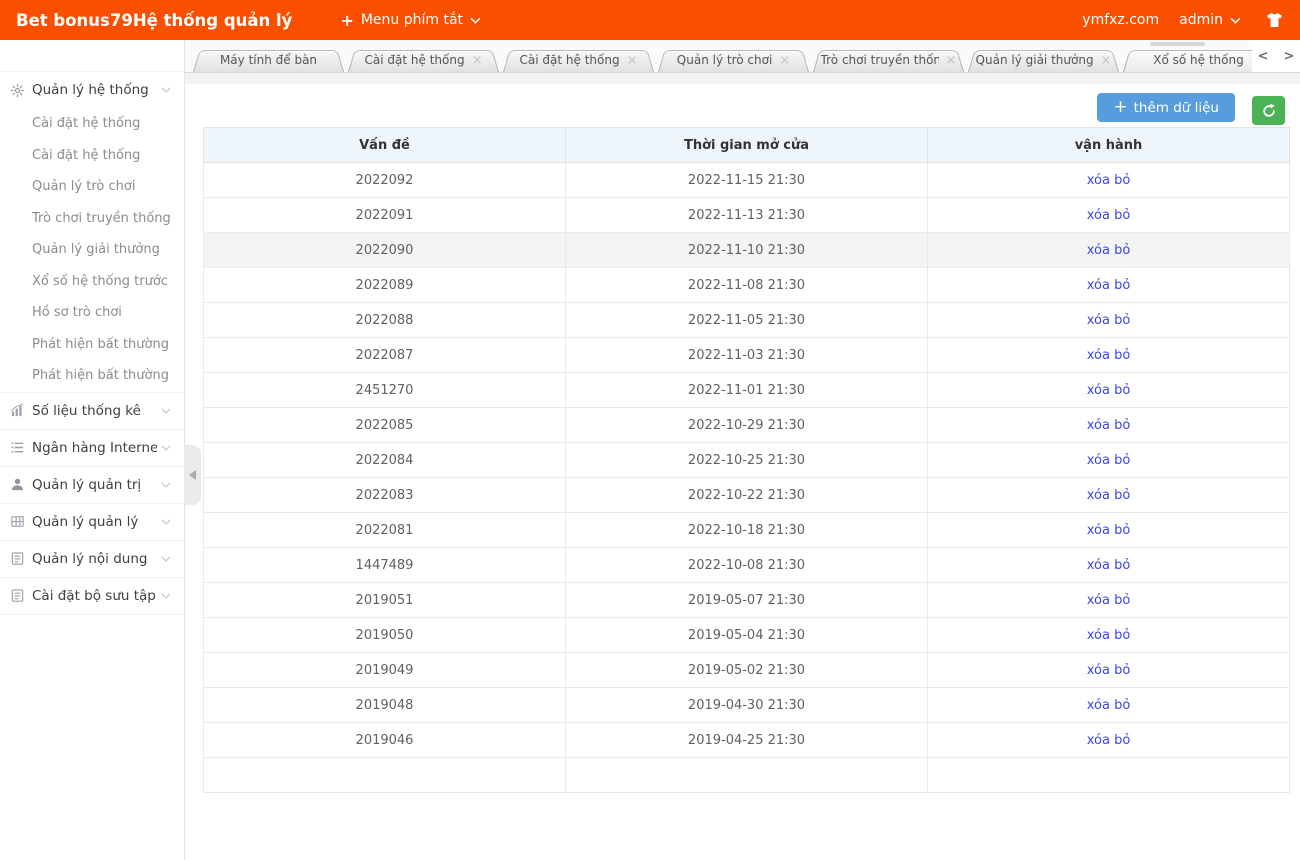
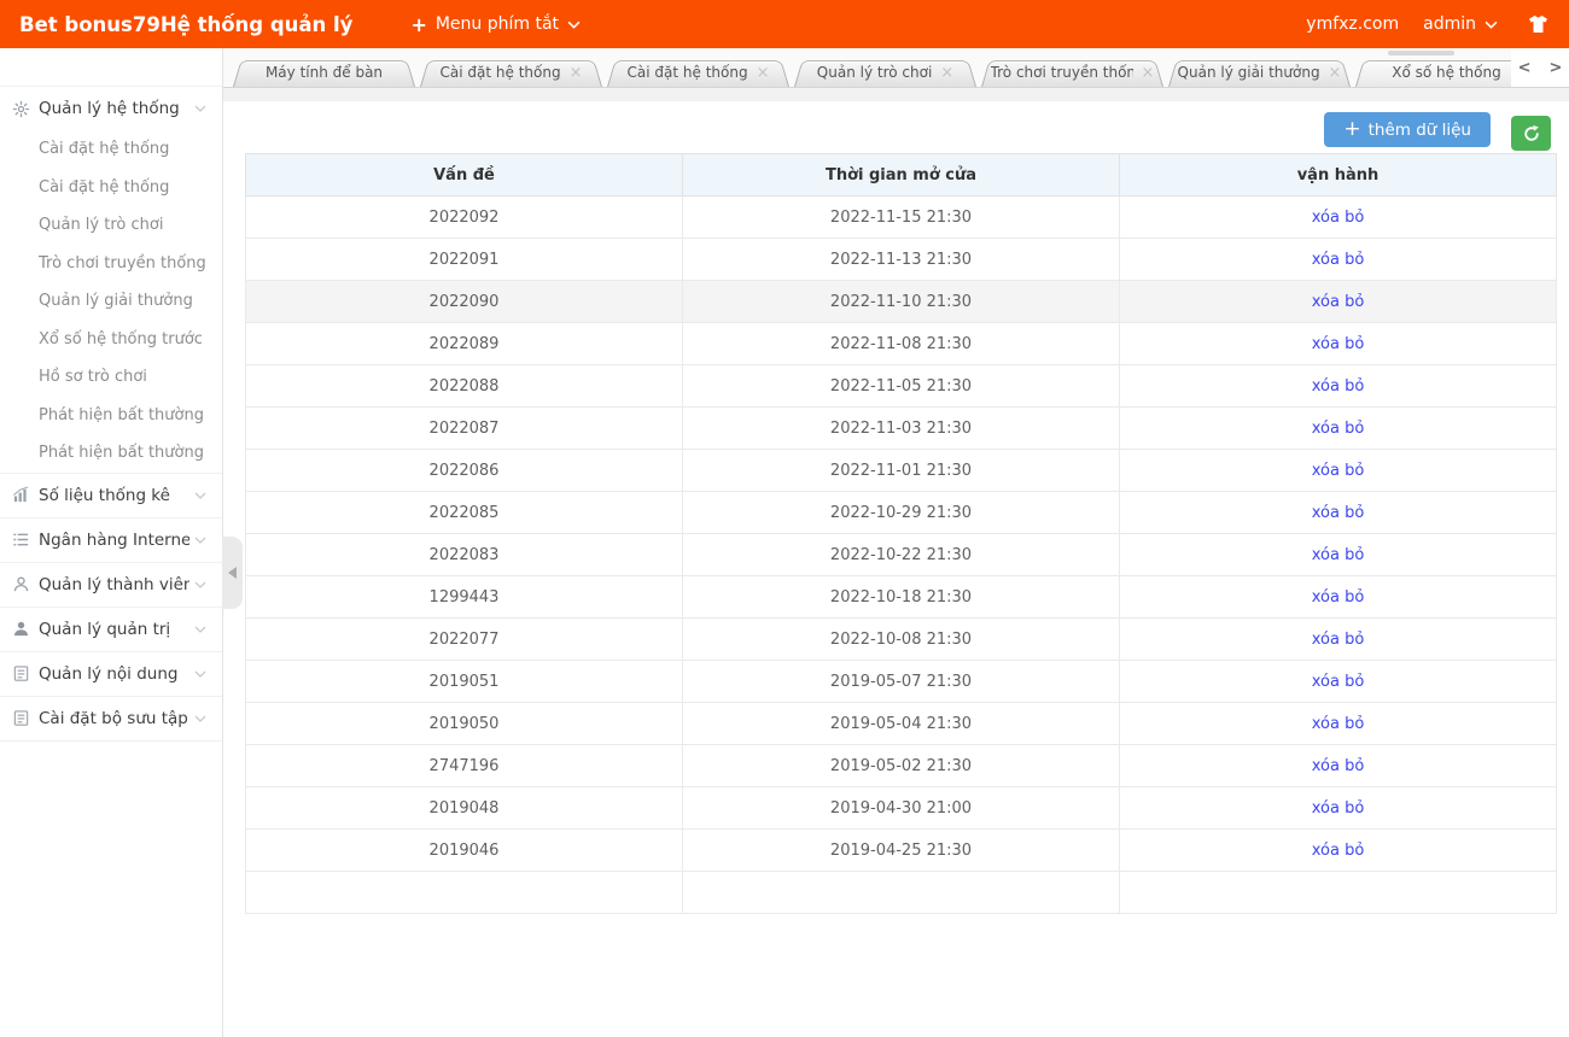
  Bet bonus79Hệ thống quản lý
  +
  Menu phím tắt
  ymfxz.com
  admin
  Quản lý hệ thống
  Cài đặt hệ thống
  Cài đặt hệ thống
  Quản lý trò chơi
  Trò chơi truyền thống
  Quản lý giải thưởng
  Xổ số hệ thống trước
  Hồ sơ trò chơi
  Phát hiện bất thường
  Phát hiện bất thường
  Số liệu thống kê
  Ngân hàng Interne
+ Quản lý thành viên
  Quản lý quản trị
- Quản lý quản lý
  Quản lý nội dung
  Cài đặt bộ sưu tập
  Máy tính để bàn
  Cài đặt hệ thống
  ×
  Cài đặt hệ thống
  ×
  Quản lý trò chơi
  ×
  Trò chơi truyền thốn
  ×
  Quản lý giải thưởng
  ×
  Xổ số hệ thống
  <
  >
  +
  thêm dữ liệu
  Vấn đề	Thời gian mở cửa	vận hành
  2022092	2022-11-15 21:30	xóa bỏ
  2022091	2022-11-13 21:30	xóa bỏ
  2022090	2022-11-10 21:30	xóa bỏ
  2022089	2022-11-08 21:30	xóa bỏ
  2022088	2022-11-05 21:30	xóa bỏ
  2022087	2022-11-03 21:30	xóa bỏ
- 2451270	2022-11-01 21:30	xóa bỏ
+ 2022086	2022-11-01 21:30	xóa bỏ
  2022085	2022-10-29 21:30	xóa bỏ
- 2022084	2022-10-25 21:30	xóa bỏ
  2022083	2022-10-22 21:30	xóa bỏ
- 2022081	2022-10-18 21:30	xóa bỏ
+ 1299443	2022-10-18 21:30	xóa bỏ
- 1447489	2022-10-08 21:30	xóa bỏ
+ 2022077	2022-10-08 21:30	xóa bỏ
  2019051	2019-05-07 21:30	xóa bỏ
  2019050	2019-05-04 21:30	xóa bỏ
- 2019049	2019-05-02 21:30	xóa bỏ
+ 2747196	2019-05-02 21:30	xóa bỏ
- 2019048	2019-04-30 21:30	xóa bỏ
+ 2019048	2019-04-30 21:00	xóa bỏ
  2019046	2019-04-25 21:30	xóa bỏ
